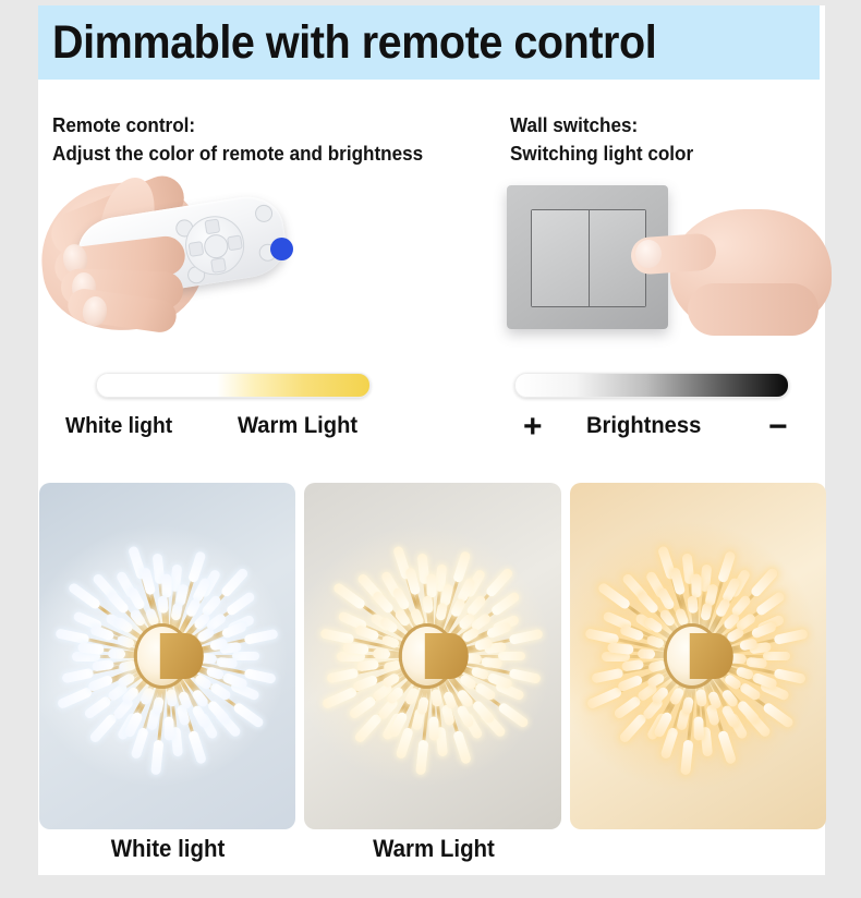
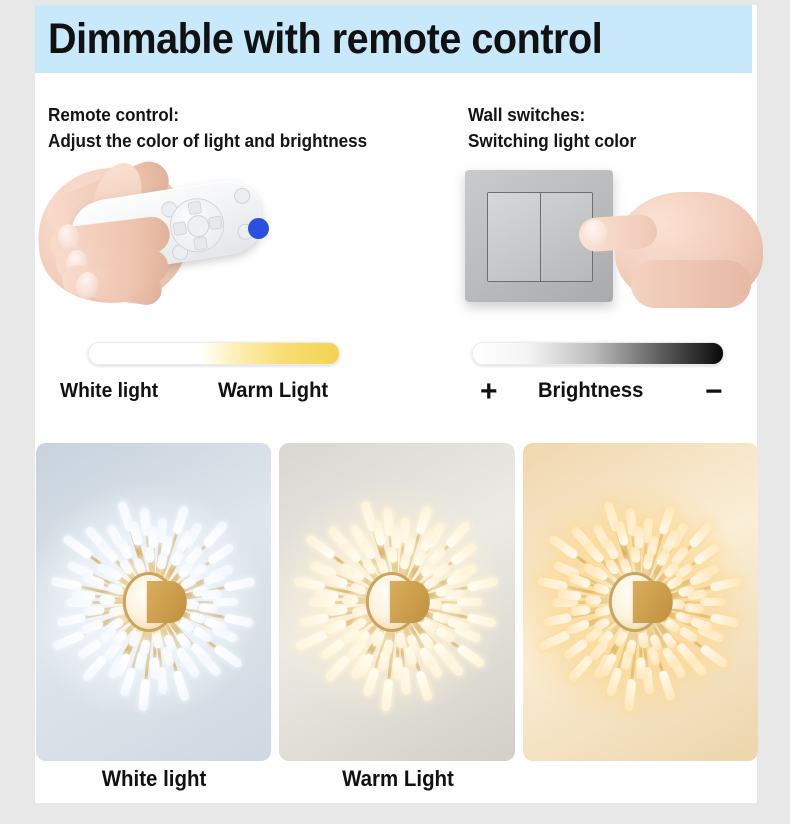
  Dimmable with remote control
  Remote control:
- Adjust the color of remote and brightness
+ Adjust the color of light and brightness
  Wall switches:
  Switching light color
  White light
  Warm Light
  +
  Brightness
  −
  White light
  Warm Light
